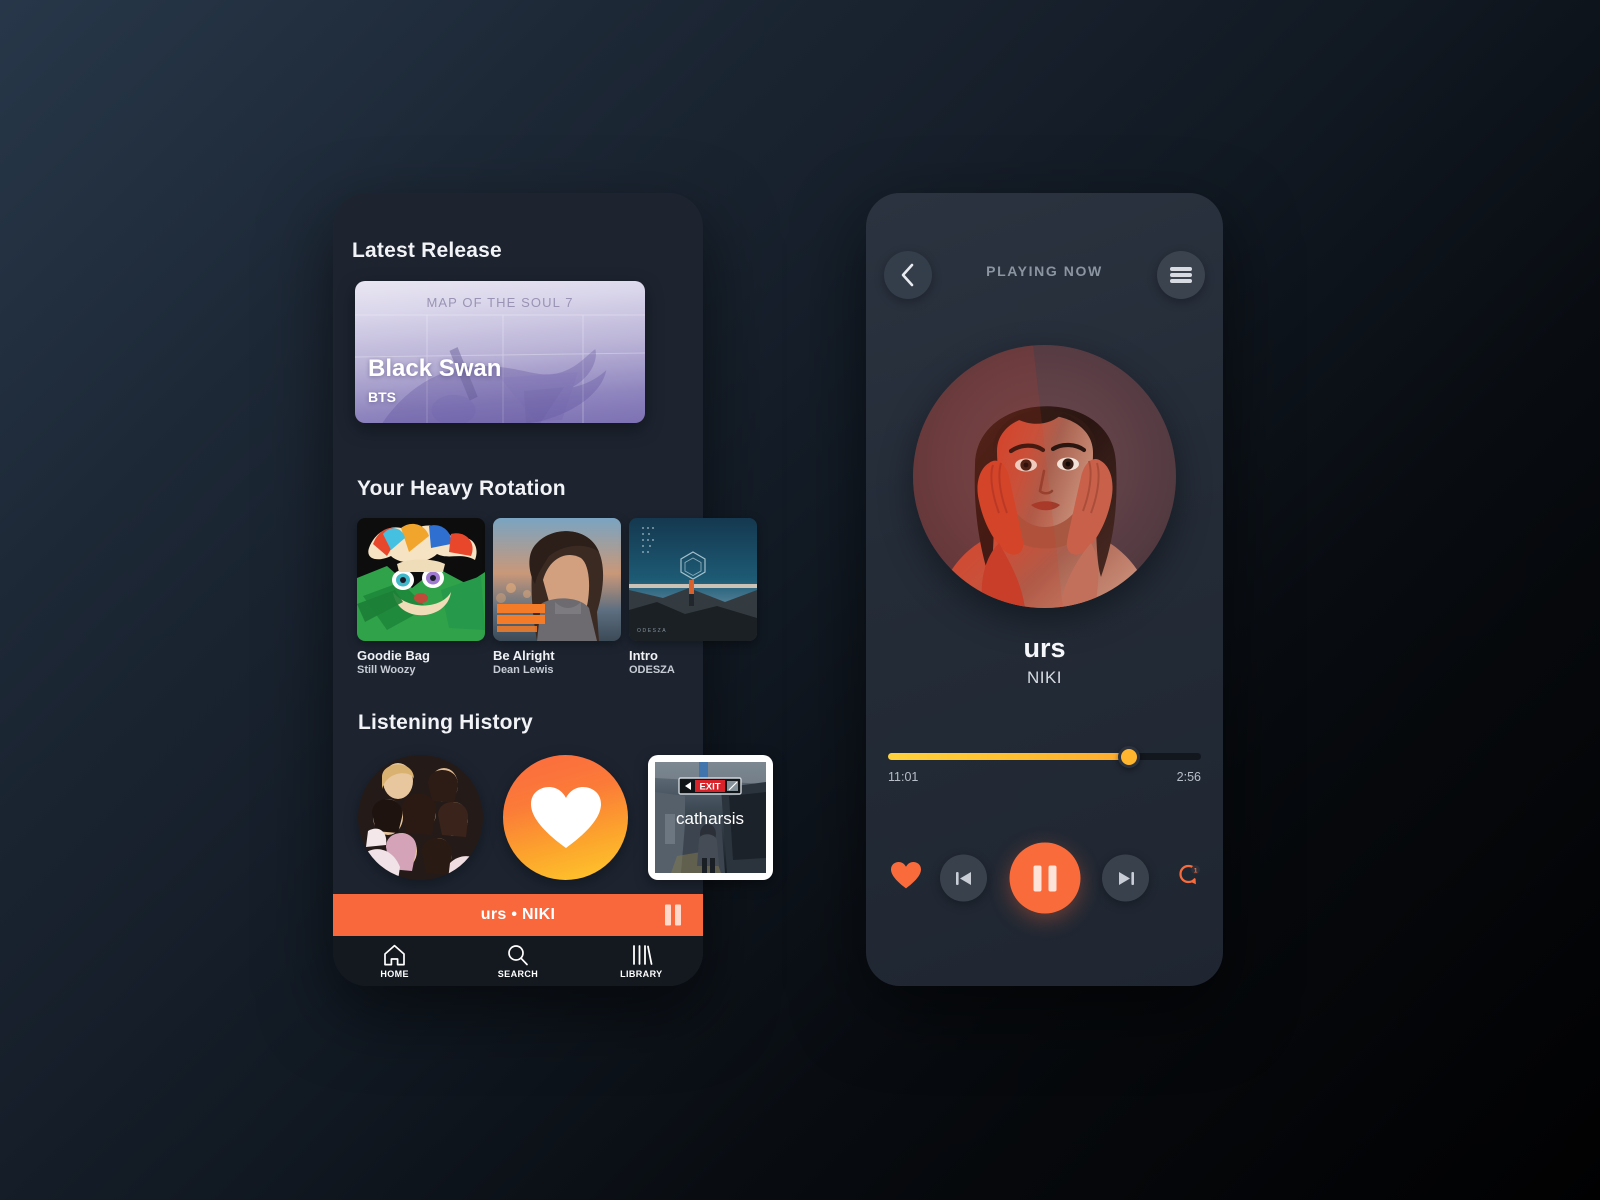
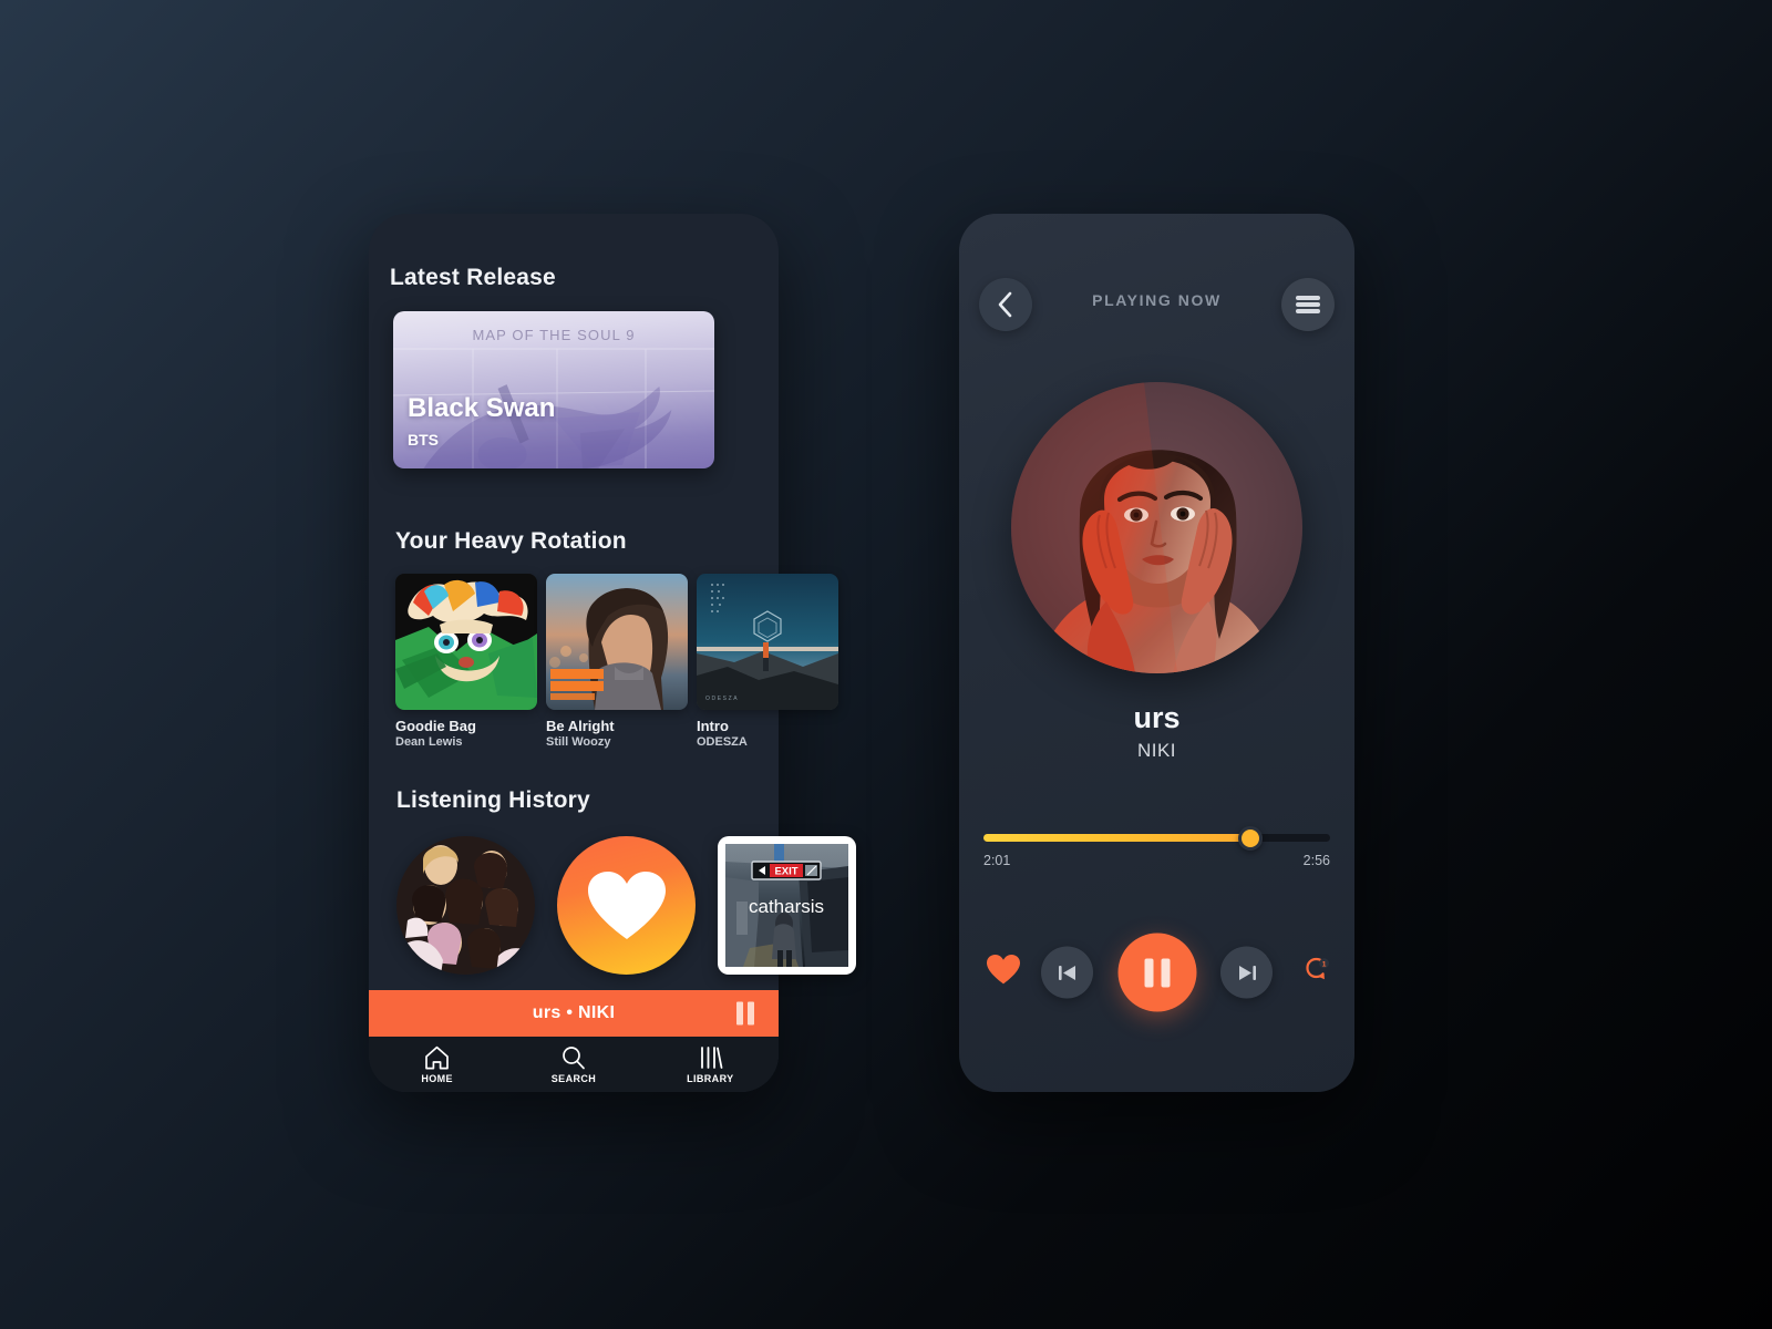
  Latest Release
- MAP OF THE SOUL 7
+ MAP OF THE SOUL 9
  Black Swan
  BTS
  Your Heavy Rotation
  Goodie Bag
- Still Woozy
+ Dean Lewis
  Be Alright
- Dean Lewis
+ Still Woozy
  Intro
  ODESZA
  Listening History
  EXIT
  catharsis
  urs • NIKI
  HOME
  SEARCH
  LIBRARY
  PLAYING NOW
  urs
  NIKI
- 11:01
+ 2:01
  2:56
